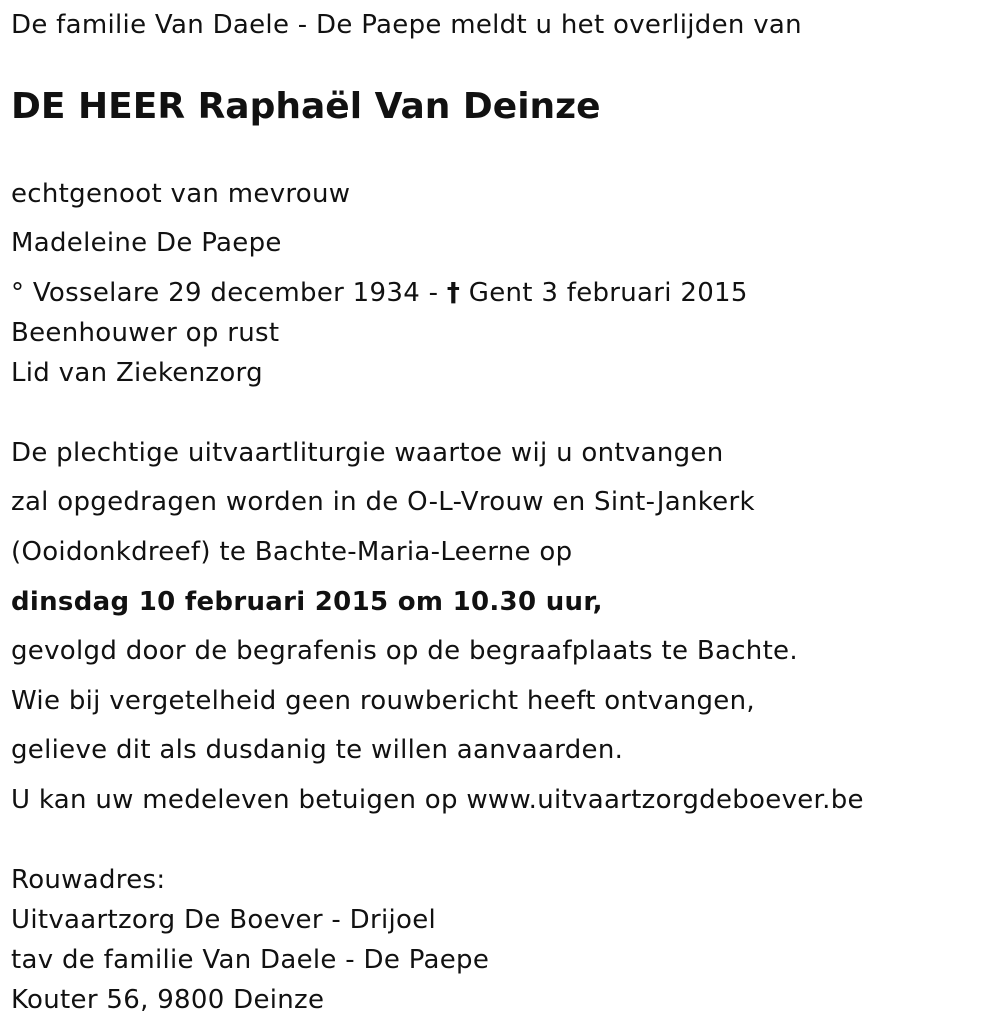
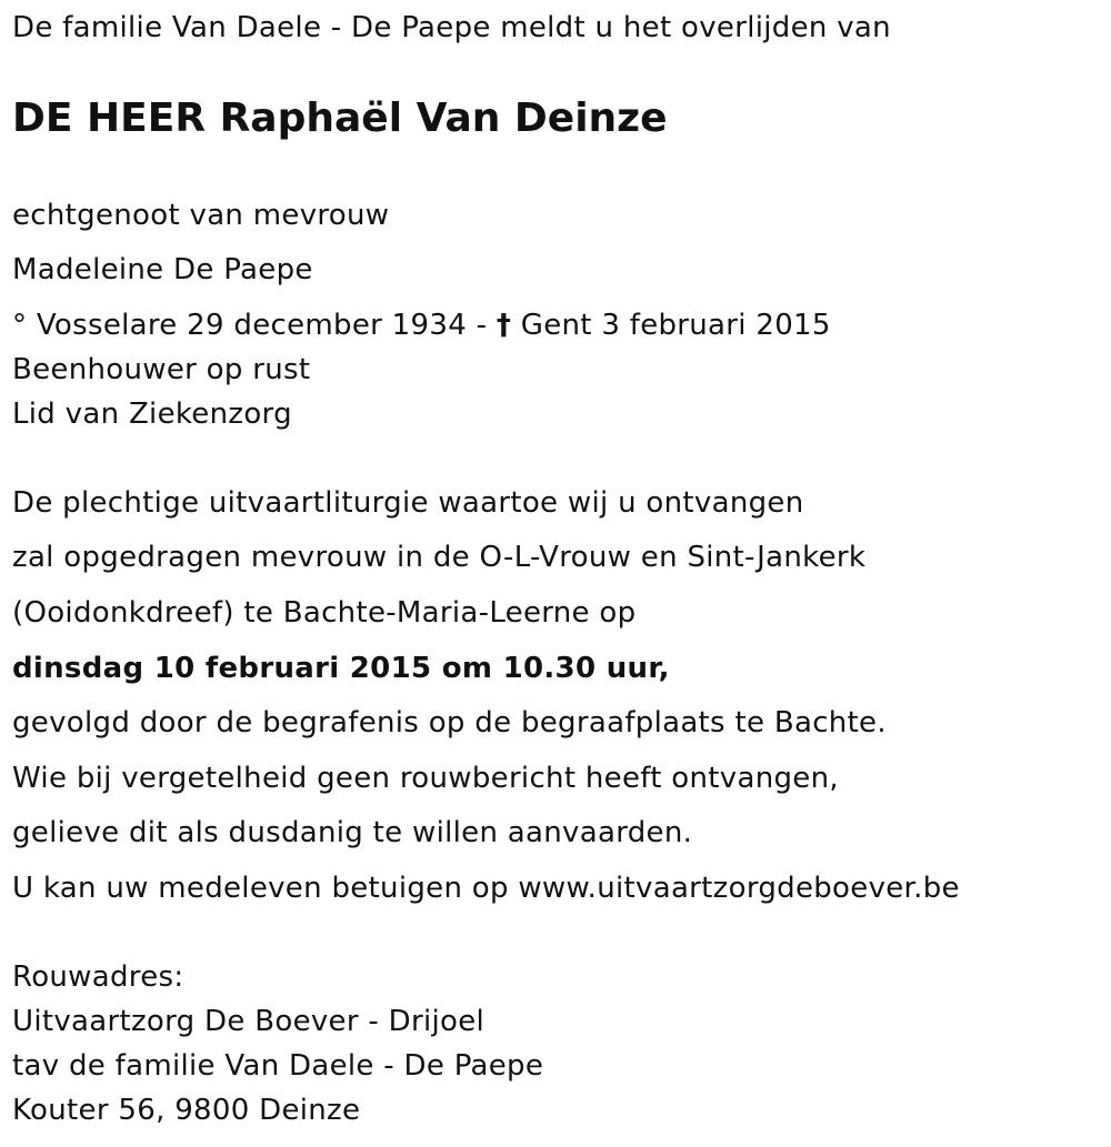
  De familie Van Daele - De Paepe meldt u het overlijden van
  DE HEER Raphaël Van Deinze
  echtgenoot van mevrouw
  Madeleine De Paepe
  ° Vosselare 29 december 1934 - † Gent 3 februari 2015
  Beenhouwer op rust
  Lid van Ziekenzorg
  De plechtige uitvaartliturgie waartoe wij u ontvangen
- zal opgedragen worden in de O-L-Vrouw en Sint-Jankerk
+ zal opgedragen mevrouw in de O-L-Vrouw en Sint-Jankerk
  (Ooidonkdreef) te Bachte-Maria-Leerne op
  dinsdag 10 februari 2015 om 10.30 uur,
  gevolgd door de begrafenis op de begraafplaats te Bachte.
  Wie bij vergetelheid geen rouwbericht heeft ontvangen,
  gelieve dit als dusdanig te willen aanvaarden.
  U kan uw medeleven betuigen op www.uitvaartzorgdeboever.be
  Rouwadres:
  Uitvaartzorg De Boever - Drijoel
  tav de familie Van Daele - De Paepe
  Kouter 56, 9800 Deinze
